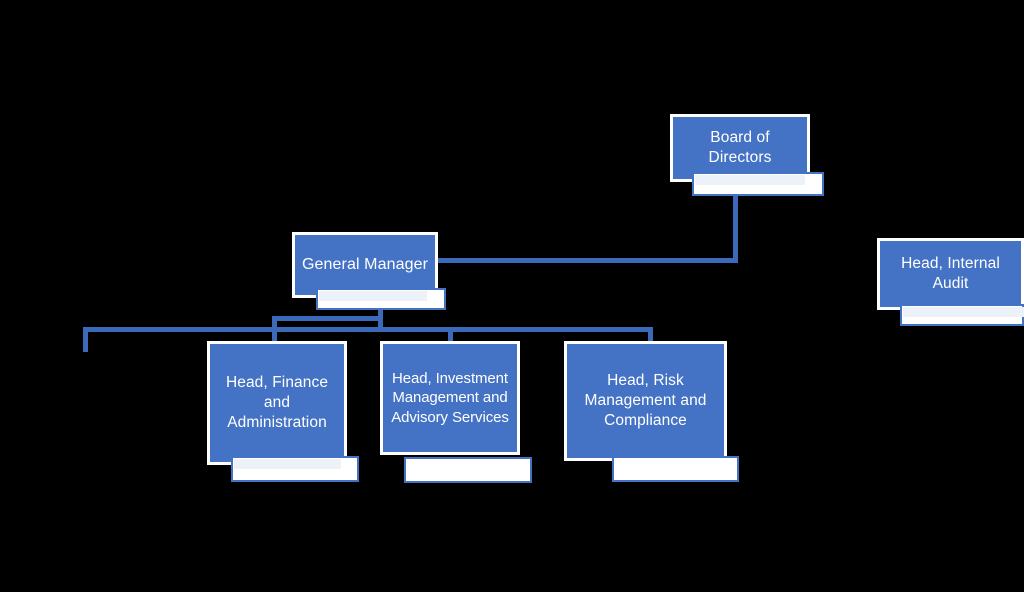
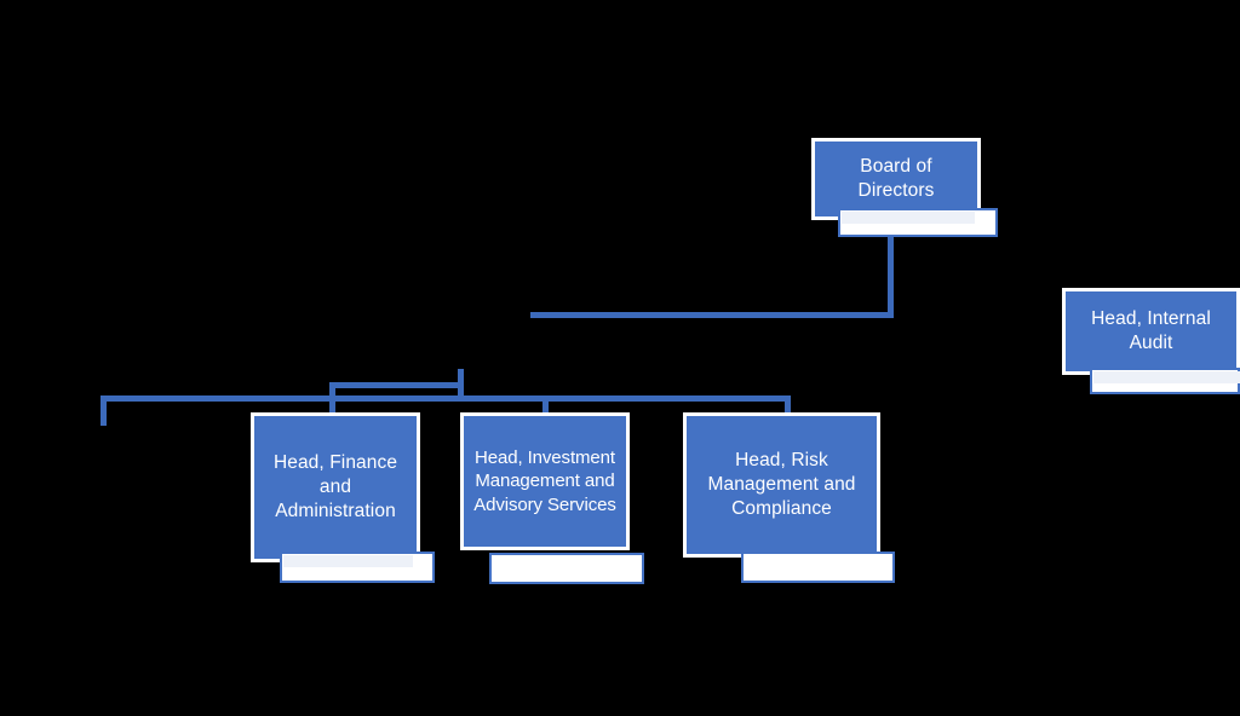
  Board of
  Directors
- General Manager
  Head, Internal
  Audit
  Head, Finance
  and
  Administration
  Head, Investment
  Management and
  Advisory Services
  Head, Risk
  Management and
  Compliance
